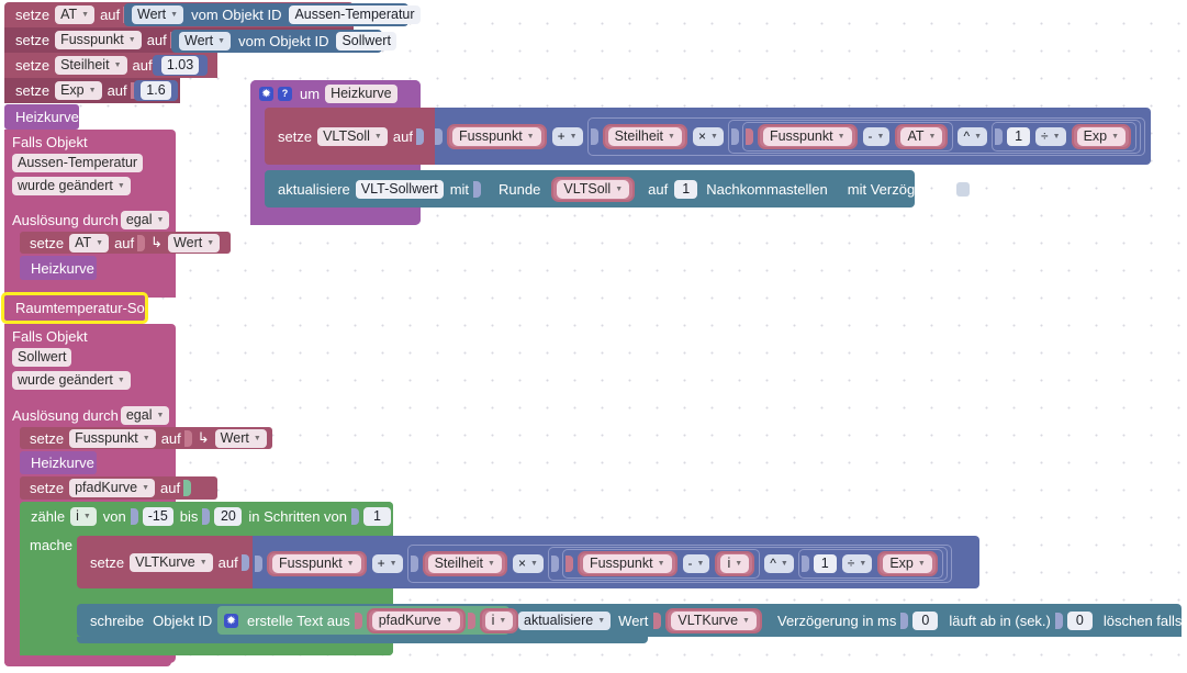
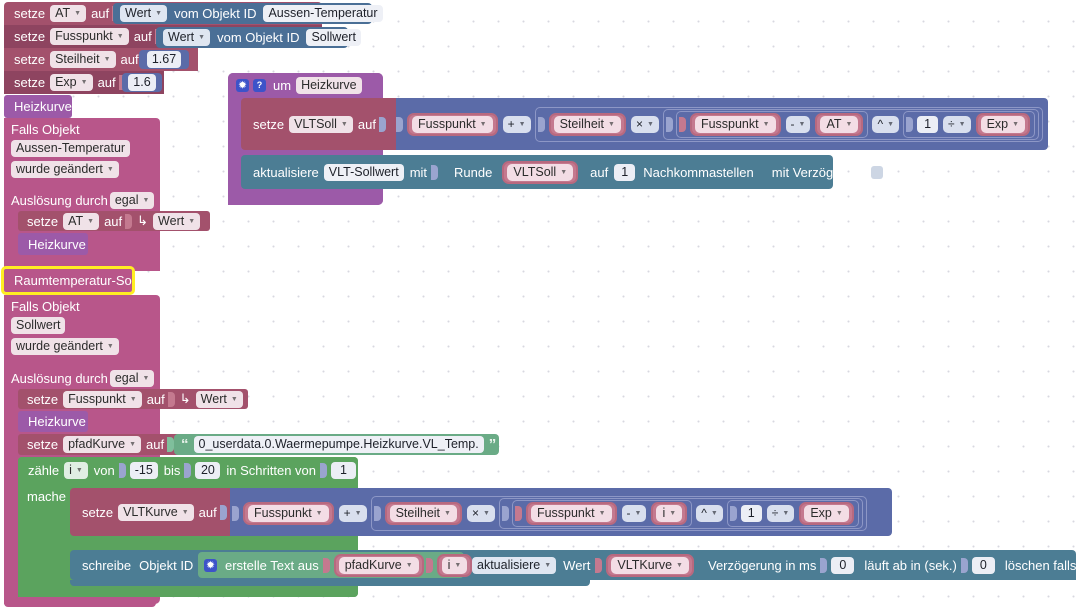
  setze
  AT
  auf
  Wert
  vom Objekt ID
  Aussen-Temperatur
  setze
  Fusspunkt
  auf
  Wert
  vom Objekt ID
  Sollwert
  setze
  Steilheit
  auf
- 1.03
+ 1.67
  setze
  Exp
  auf
  1.6
  Heizkurve
  Falls Objekt
  Aussen-Temperatur
  wurde geändert
  Auslösung durch
  egal
  setze
  AT
  auf
  ↳
  Wert
  Heizkurve
  ✹
  ?
  um
  Heizkurve
  setze
  VLTSoll
  auf
  Fusspunkt
  +
  Steilheit
  ×
  Fusspunkt
  -
  AT
  ^
  1
  ÷
  Exp
  aktualisiere
  VLT-Sollwert
  mit
  Runde
  VLTSoll
  auf
  1
  Nachkommastellen
  mit Verzögerung
  Raumtemperatur-Soll
  Falls Objekt
  Sollwert
  wurde geändert
  Auslösung durch
  egal
  setze
  Fusspunkt
  auf
  ↳
  Wert
  Heizkurve
  setze
  pfadKurve
  auf
+ “
+ 0_userdata.0.Waermepumpe.Heizkurve.VL_Temp.
+ ”
  zähle
  i
  von
  -15
  bis
  20
  in Schritten von
  1
  mache
  setze
  VLTKurve
  auf
  Fusspunkt
  +
  Steilheit
  ×
  Fusspunkt
  -
  i
  ^
  1
  ÷
  Exp
  schreibe
  Objekt ID
  ✹
  erstelle Text aus
  pfadKurve
  i
  aktualisiere
  Wert
  VLTKurve
  Verzögerung in ms
  0
  läuft ab in (sek.)
  0
  löschen falls
